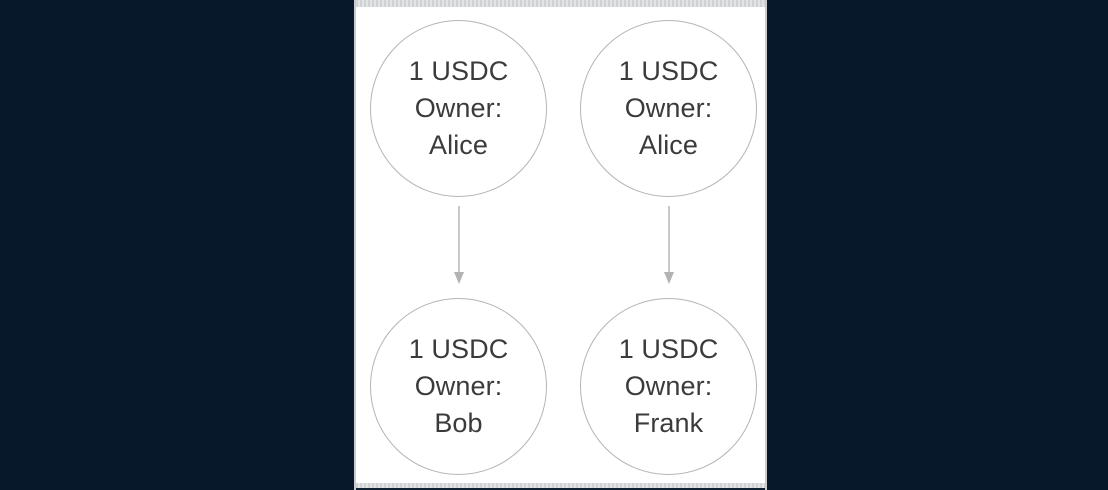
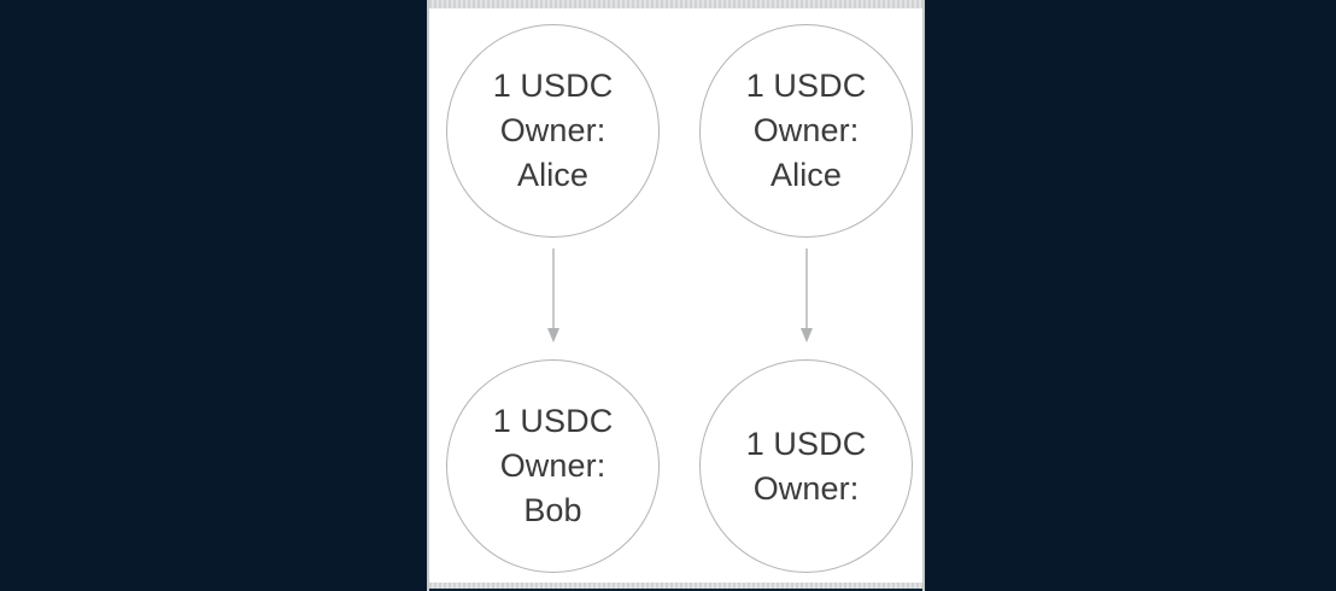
  1 USDC
  Owner:
  Alice
  1 USDC
  Owner:
  Alice
  1 USDC
  Owner:
  Bob
  1 USDC
  Owner:
- Frank
